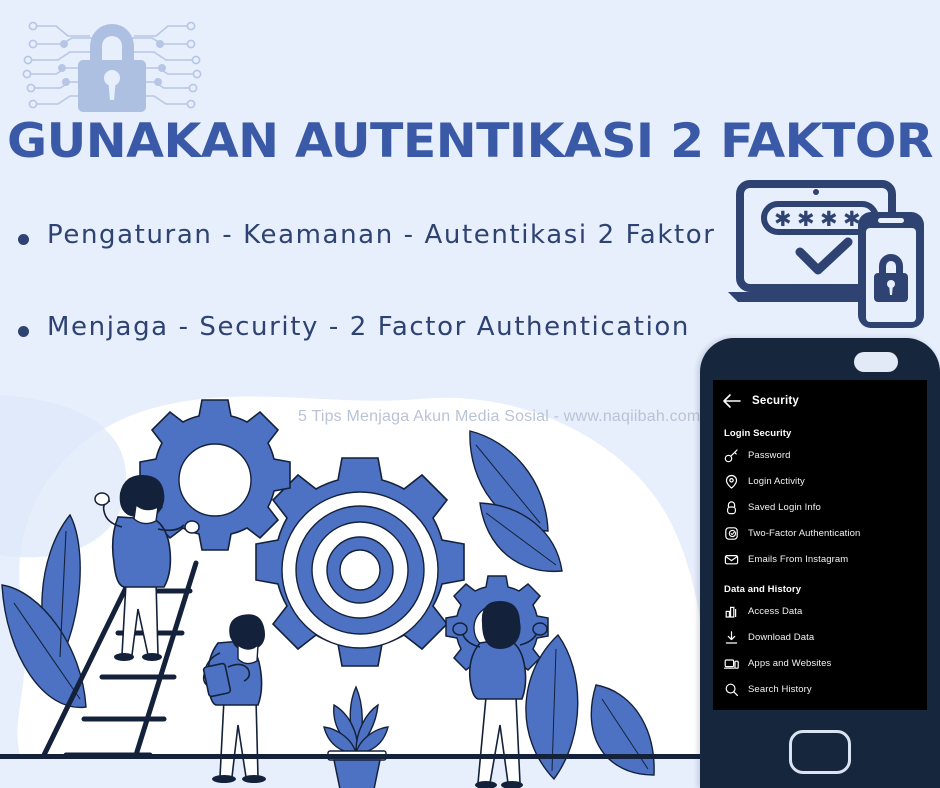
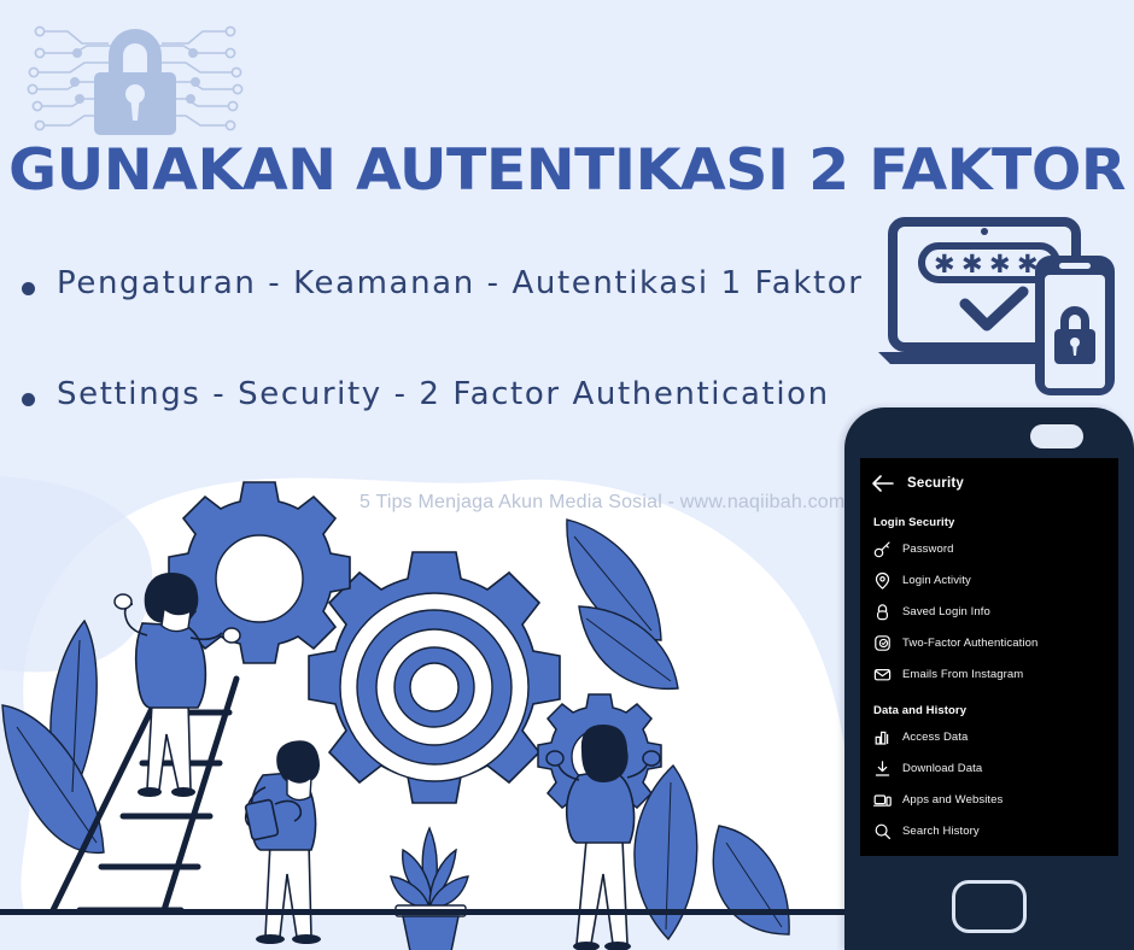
  GUNAKAN AUTENTIKASI 2 FAKTOR
- Pengaturan - Keamanan - Autentikasi 2 Faktor
+ Pengaturan - Keamanan - Autentikasi 1 Faktor
- Menjaga - Security - 2 Factor Authentication
+ Settings - Security - 2 Factor Authentication
  ✱
  ✱
  ✱
  ✱
  5 Tips Menjaga Akun Media Sosial - www.naqiibah.com
  Security
  Login Security
  Password
  Login Activity
  Saved Login Info
  Two-Factor Authentication
  Emails From Instagram
  Data and History
  Access Data
  Download Data
  Apps and Websites
  Search History
